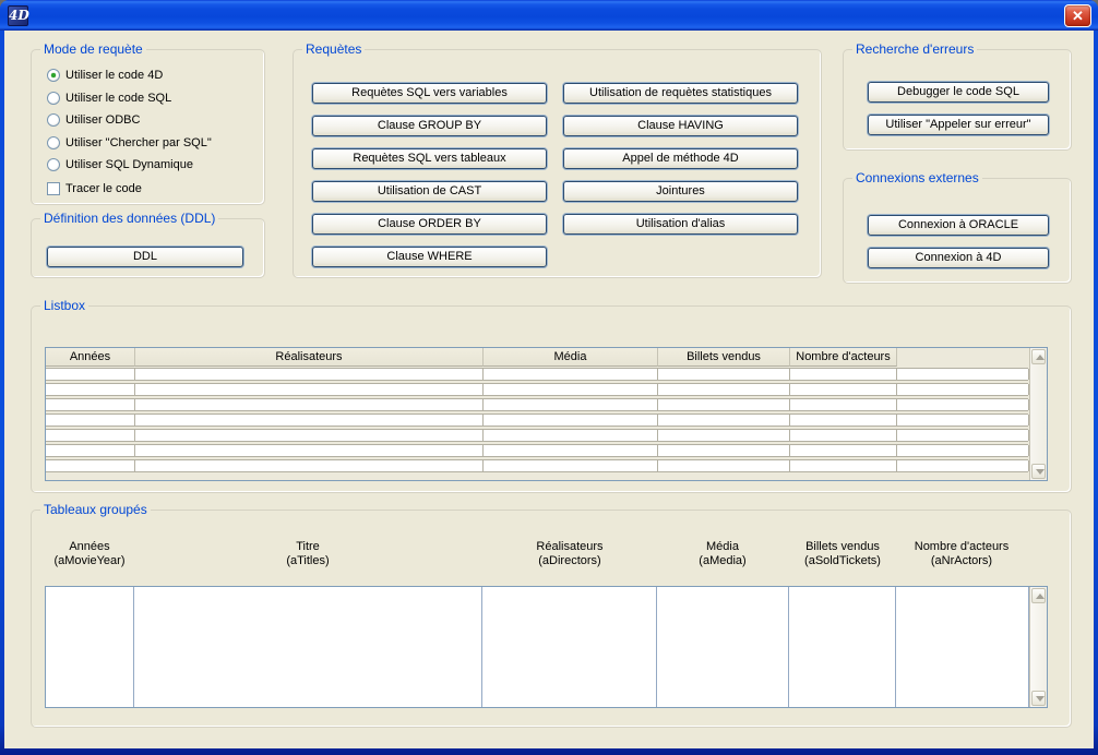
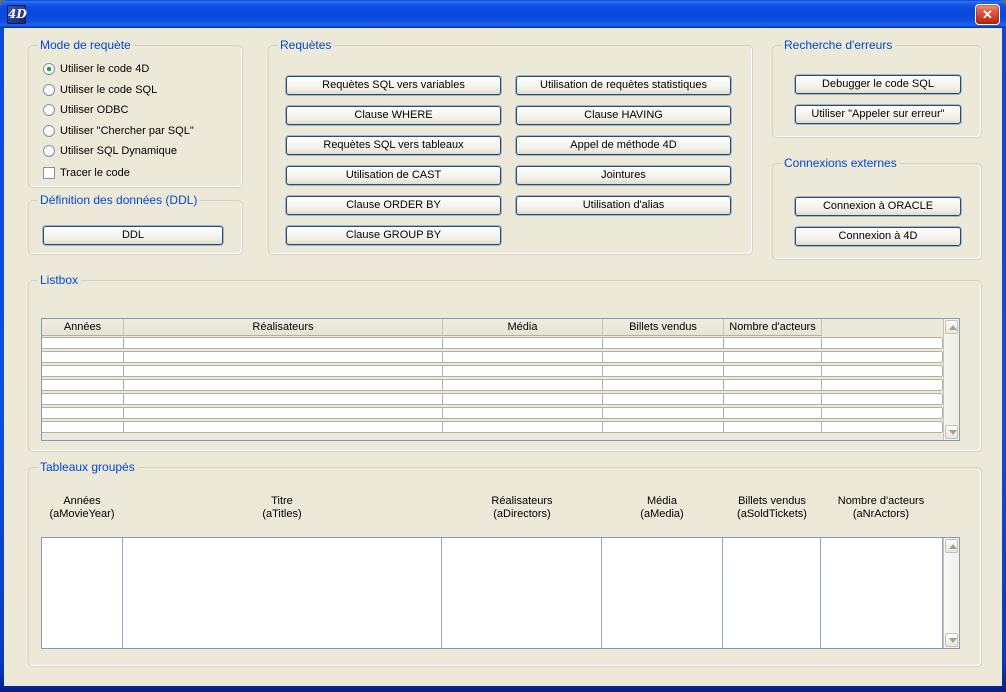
  4D
  ✕
  Mode de requète
  Utiliser le code 4D
  Utiliser le code SQL
  Utiliser ODBC
  Utiliser "Chercher par SQL"
  Utiliser SQL Dynamique
  Tracer le code
  Définition des données (DDL)
  DDL
  Requètes
  Requètes SQL vers variables
- Clause GROUP BY
+ Clause WHERE
  Requètes SQL vers tableaux
  Utilisation de CAST
  Clause ORDER BY
- Clause WHERE
+ Clause GROUP BY
  Utilisation de requètes statistiques
  Clause HAVING
  Appel de méthode 4D
  Jointures
  Utilisation d'alias
  Recherche d'erreurs
  Debugger le code SQL
  Utiliser "Appeler sur erreur"
  Connexions externes
  Connexion à ORACLE
  Connexion à 4D
  Listbox
  Années
  Réalisateurs
  Média
  Billets vendus
  Nombre d'acteurs
  Tableaux groupés
  Années
  (aMovieYear)
  Titre
  (aTitles)
  Réalisateurs
  (aDirectors)
  Média
  (aMedia)
  Billets vendus
  (aSoldTickets)
  Nombre d'acteurs
  (aNrActors)
